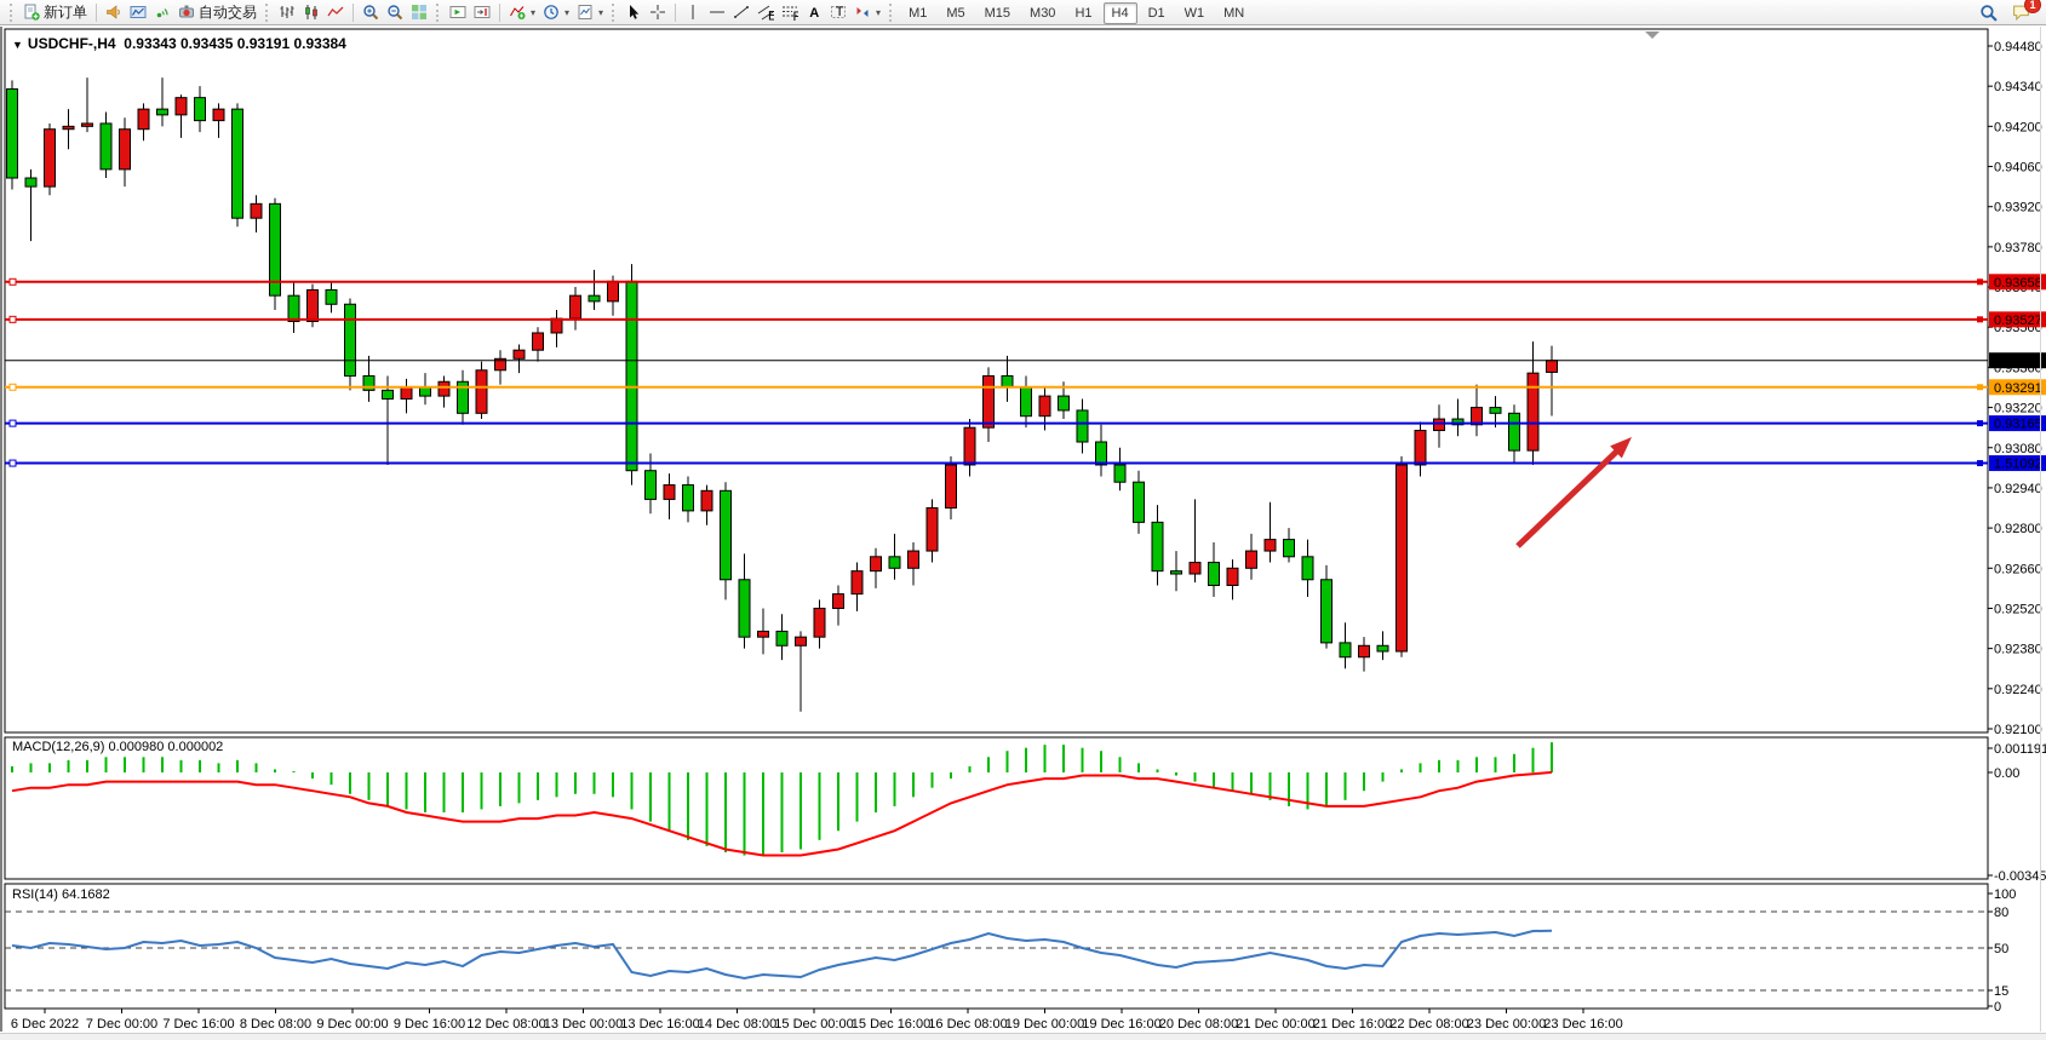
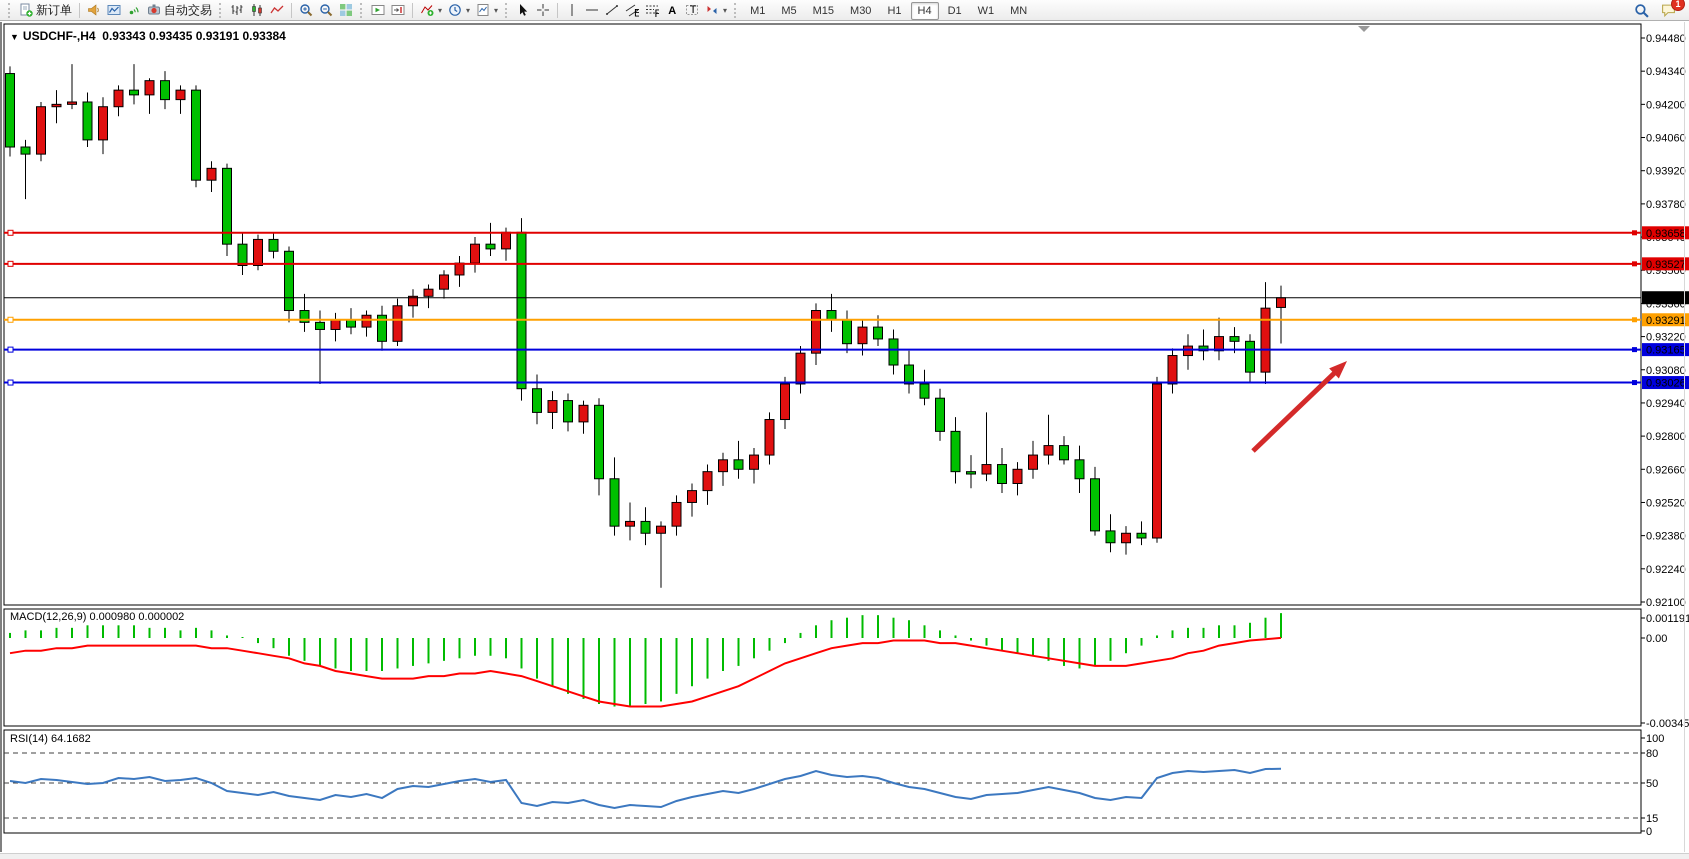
  新订单
  自动交易
  ▾
  ▾
  ▾
  E
  F
  A
  T
  ▾
  M1 M5 M15 M30 H1 H4 D1 W1 MN
  1
  0.94480
  0.94340
  0.94200
  0.94060
  0.93920
  0.93780
  0.93500
  0.93360
  0.93220
  0.93080
  0.92940
  0.92800
  0.92660
  0.92520
  0.92380
  0.92240
  0.92100
  0.001191
  0.00
  -0.00345
  100
  80
  50
  15
  0
- 6 Dec 2022
- 7 Dec 00:00
- 7 Dec 16:00
- 8 Dec 08:00
- 9 Dec 00:00
- 9 Dec 16:00
- 12 Dec 08:00
- 13 Dec 00:00
- 13 Dec 16:00
- 14 Dec 08:00
- 15 Dec 00:00
- 15 Dec 16:00
- 16 Dec 08:00
- 19 Dec 00:00
- 19 Dec 16:00
- 20 Dec 08:00
- 21 Dec 00:00
- 21 Dec 16:00
- 22 Dec 08:00
- 23 Dec 00:00
- 23 Dec 16:00
  0.93658
  0.93527
  0.93384
  0.93291
  0.93165
- 1.51092
+ 0.93026
  ▼ USDCHF-,H4 0.93343 0.93435 0.93191 0.93384
  MACD(12,26,9) 0.000980 0.000002
  RSI(14) 64.1682
